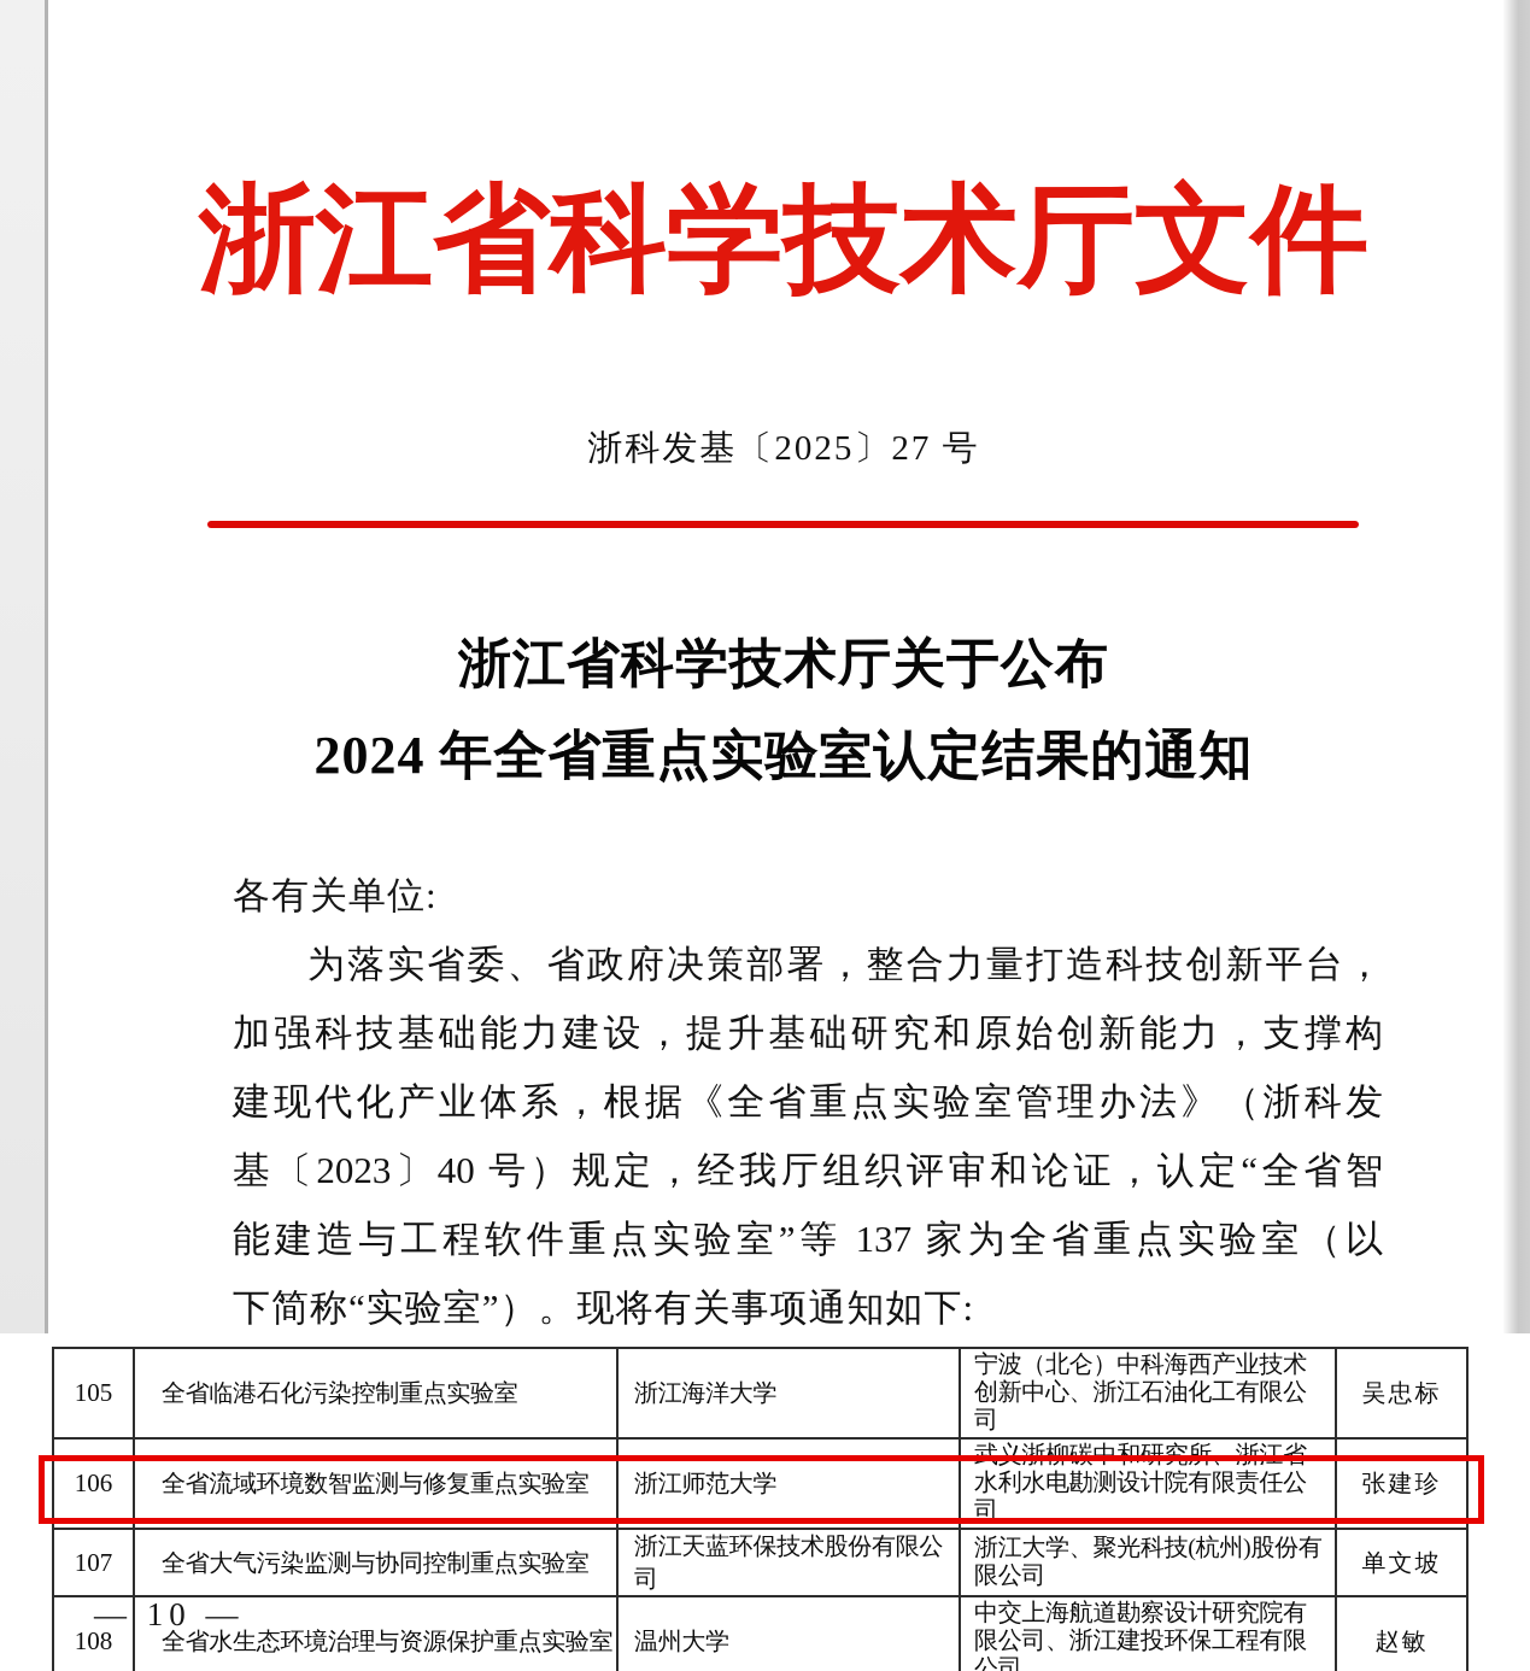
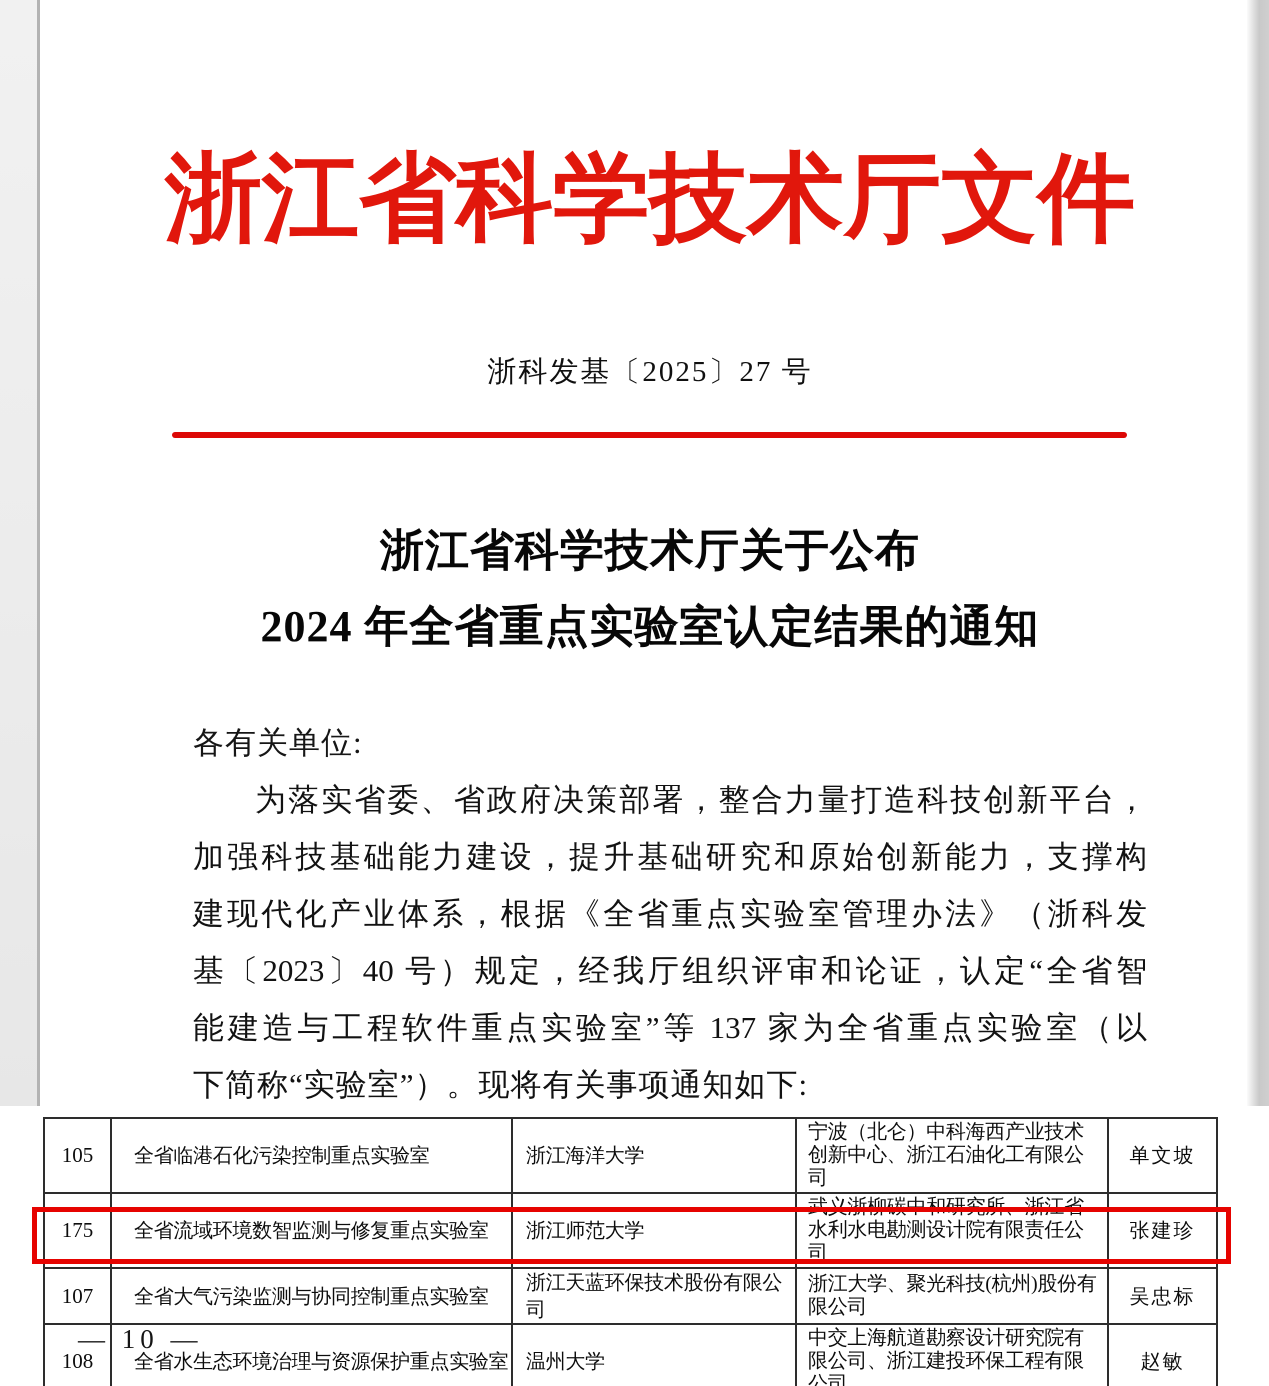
  浙江省科学技术厅文件
  浙科发基〔2025〕27 号
  浙江省科学技术厅关于公布
  2024 年全省重点实验室认定结果的通知
  各有关单位:
  为落实省委、省政府决策部署，整合力量打造科技创新平台，
  加强科技基础能力建设，提升基础研究和原始创新能力，支撑构
  建现代化产业体系，根据《全省重点实验室管理办法》（浙科发
  基〔2023〕40 号）规定，经我厅组织评审和论证，认定“全省智
  能建造与工程软件重点实验室”等 137 家为全省重点实验室（以
  下简称“实验室”）。现将有关事项通知如下:
- 105	全省临港石化污染控制重点实验室	浙江海洋大学	宁波（北仑）中科海西产业技术创新中心、浙江石油化工有限公司	吴忠标
+ 105	全省临港石化污染控制重点实验室	浙江海洋大学	宁波（北仑）中科海西产业技术创新中心、浙江石油化工有限公司	单文坡
- 106	全省流域环境数智监测与修复重点实验室	浙江师范大学	武义浙柳碳中和研究所、浙江省水利水电勘测设计院有限责任公司	张建珍
+ 175	全省流域环境数智监测与修复重点实验室	浙江师范大学	武义浙柳碳中和研究所、浙江省水利水电勘测设计院有限责任公司	张建珍
- 107	全省大气污染监测与协同控制重点实验室	浙江天蓝环保技术股份有限公司	浙江大学、聚光科技(杭州)股份有限公司	单文坡
+ 107	全省大气污染监测与协同控制重点实验室	浙江天蓝环保技术股份有限公司	浙江大学、聚光科技(杭州)股份有限公司	吴忠标
  108	全省水生态环境治理与资源保护重点实验室	温州大学	中交上海航道勘察设计研究院有限公司、浙江建投环保工程有限公司	赵敏
  — 10 —
